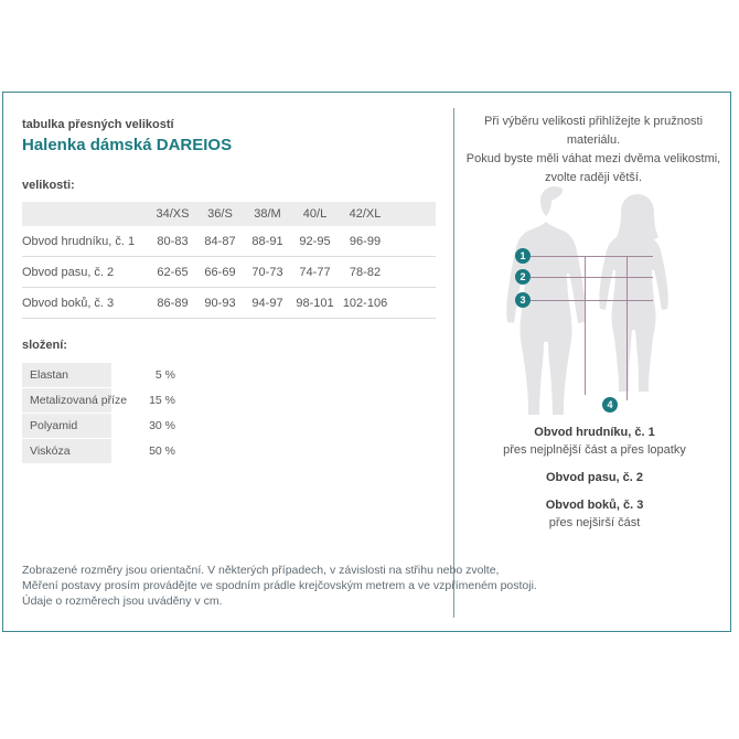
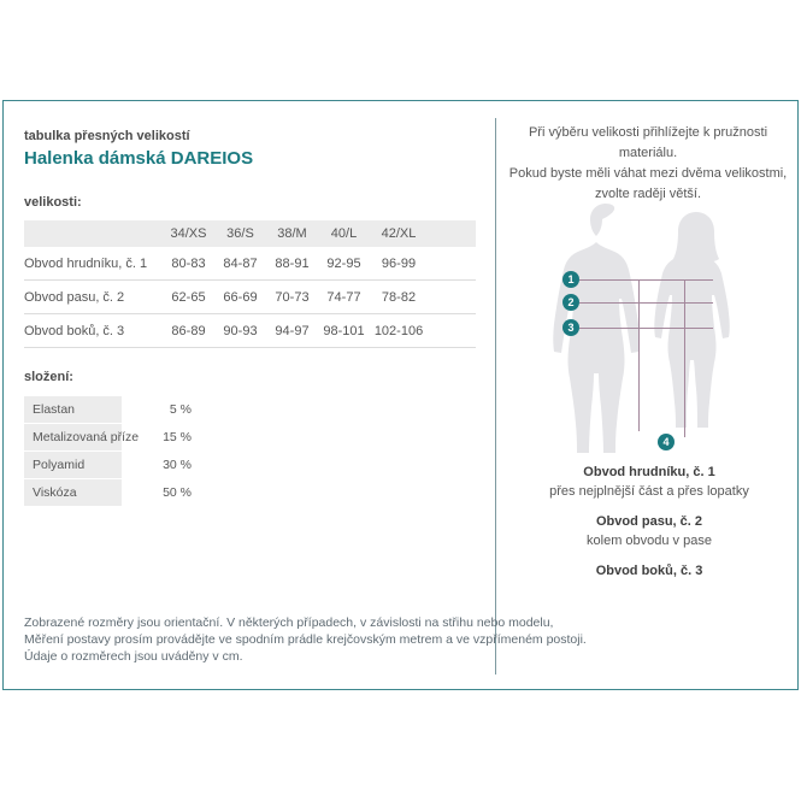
  tabulka přesných velikostí
  Halenka dámská DAREIOS
  velikosti:
  	34/XS	36/S	38/M	40/L	42/XL
  Obvod hrudníku, č. 1	80-83	84-87	88-91	92-95	96-99
  Obvod pasu, č. 2	62-65	66-69	70-73	74-77	78-82
  Obvod boků, č. 3	86-89	90-93	94-97	98-101	102-106
  složení:
  Elastan
  5 %
  Metalizovaná příze
  15 %
  Polyamid
  30 %
  Viskóza
  50 %
- Zobrazené rozměry jsou orientační. V některých případech, v závislosti na střihu nebo zvolte,
+ Zobrazené rozměry jsou orientační. V některých případech, v závislosti na střihu nebo modelu,
  Měření postavy prosím provádějte ve spodním prádle krejčovským metrem a ve vzpřímeném postoji.
  Údaje o rozměrech jsou uváděny v cm.
  Při výběru velikosti přihlížejte k pružnosti materiálu.
  Pokud byste měli váhat mezi dvěma velikostmi,
  zvolte raději větší.
  1
  2
  3
  4
  Obvod hrudníku, č. 1
  přes nejplnější část a přes lopatky
  Obvod pasu, č. 2
+ kolem obvodu v pase
  Obvod boků, č. 3
- přes nejširší část
